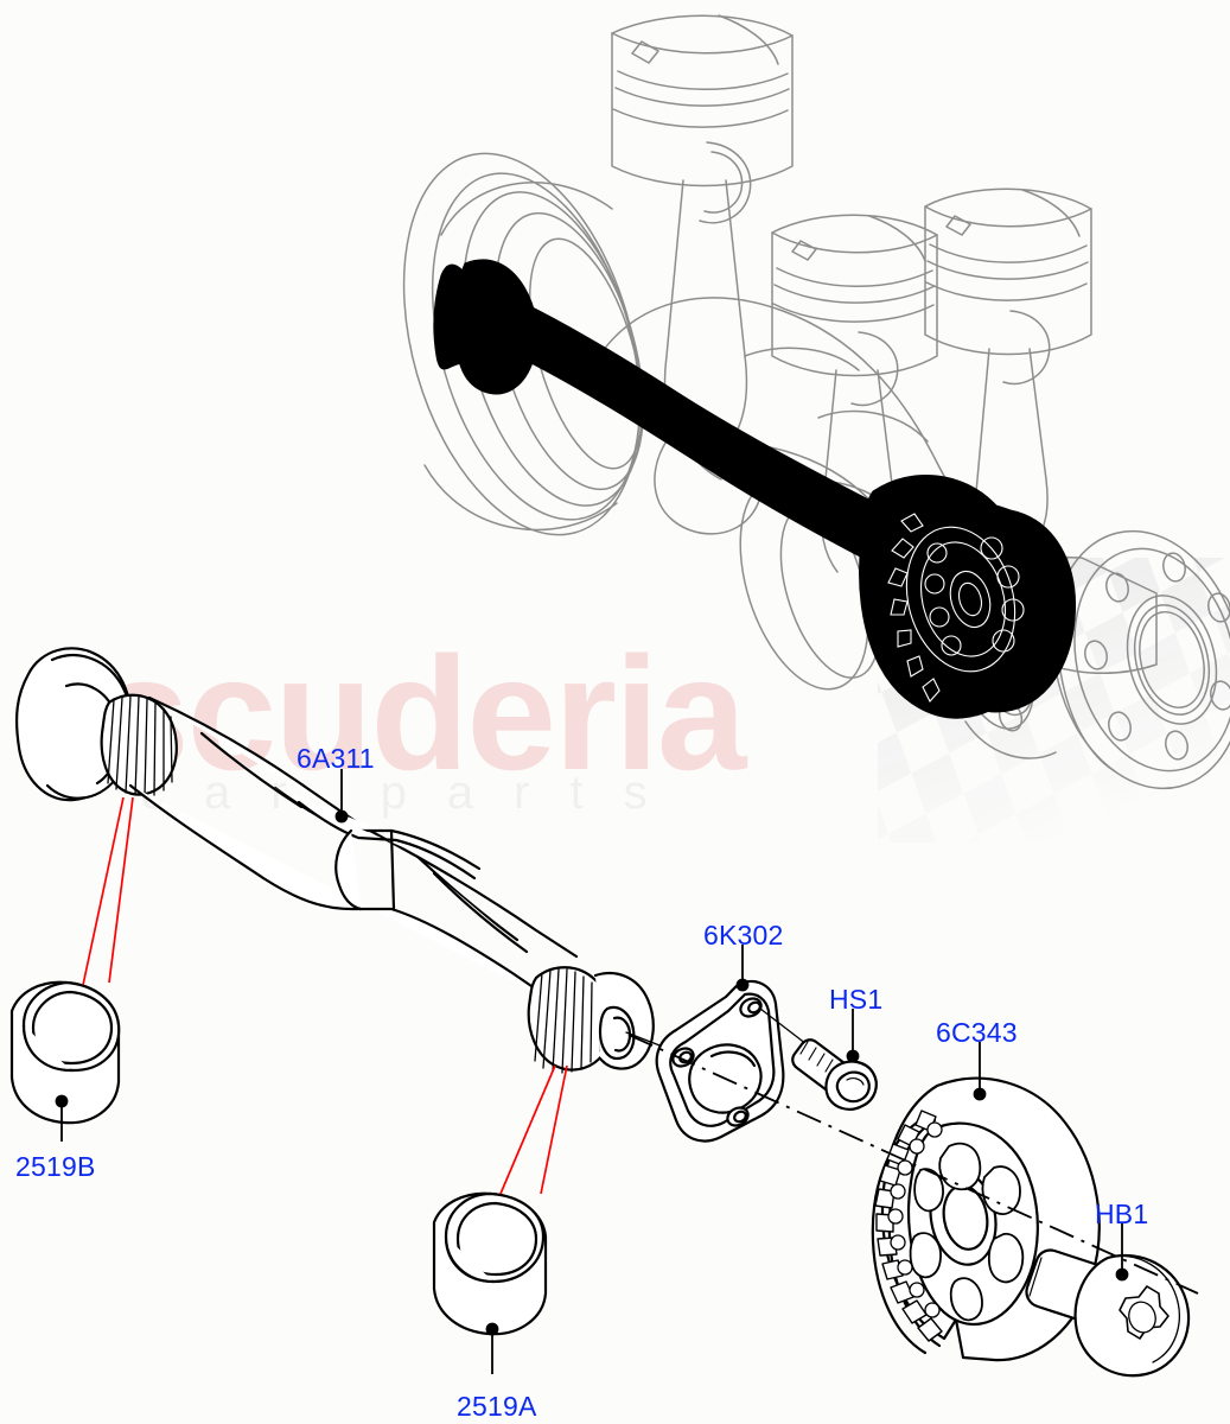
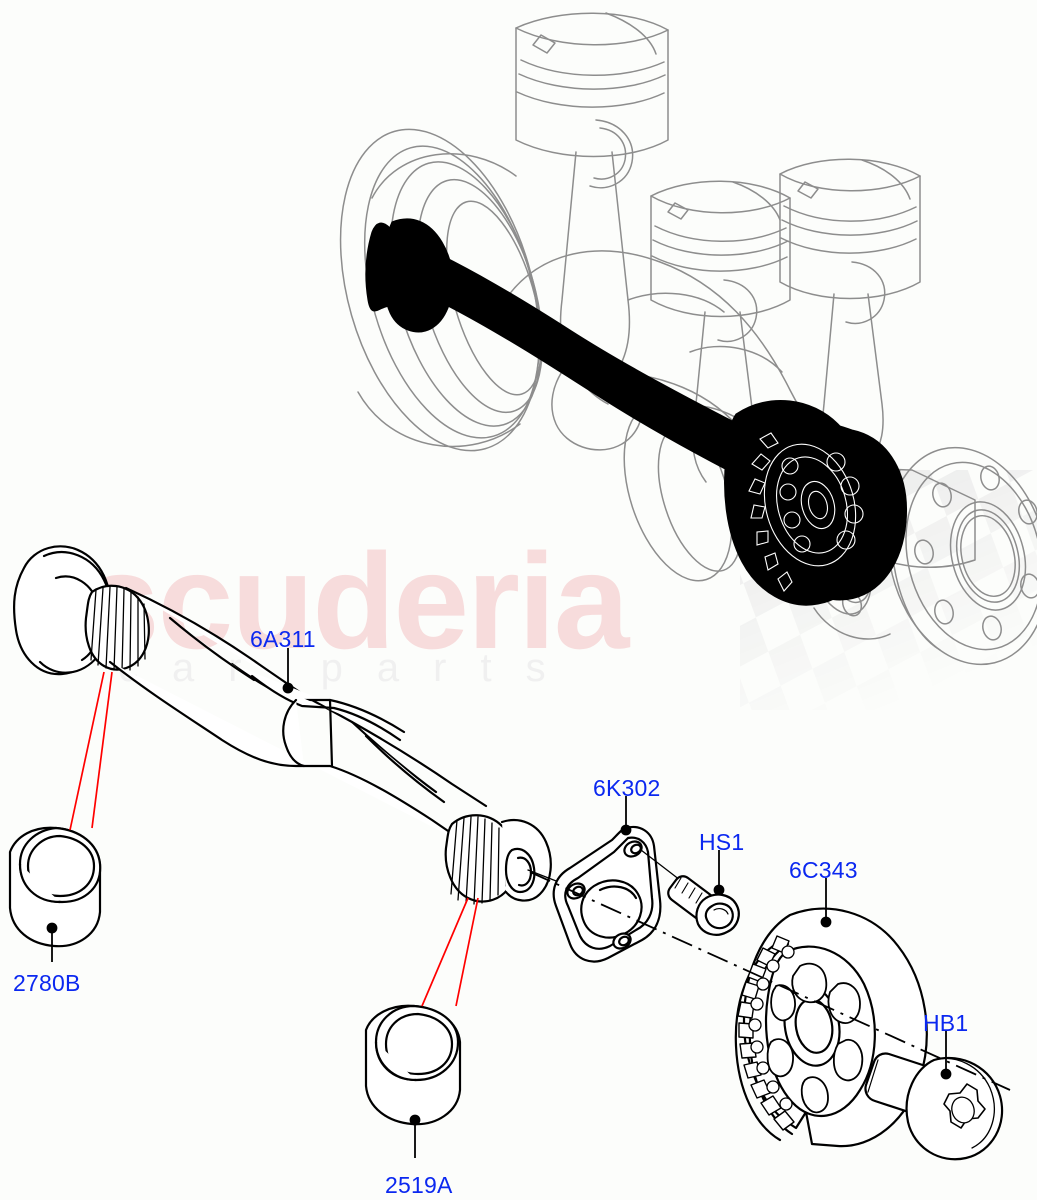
  cuderia
  car parts
  6A311
- 2519B
+ 2780B
  2519A
  6K302
  HS1
  6C343
  HB1
